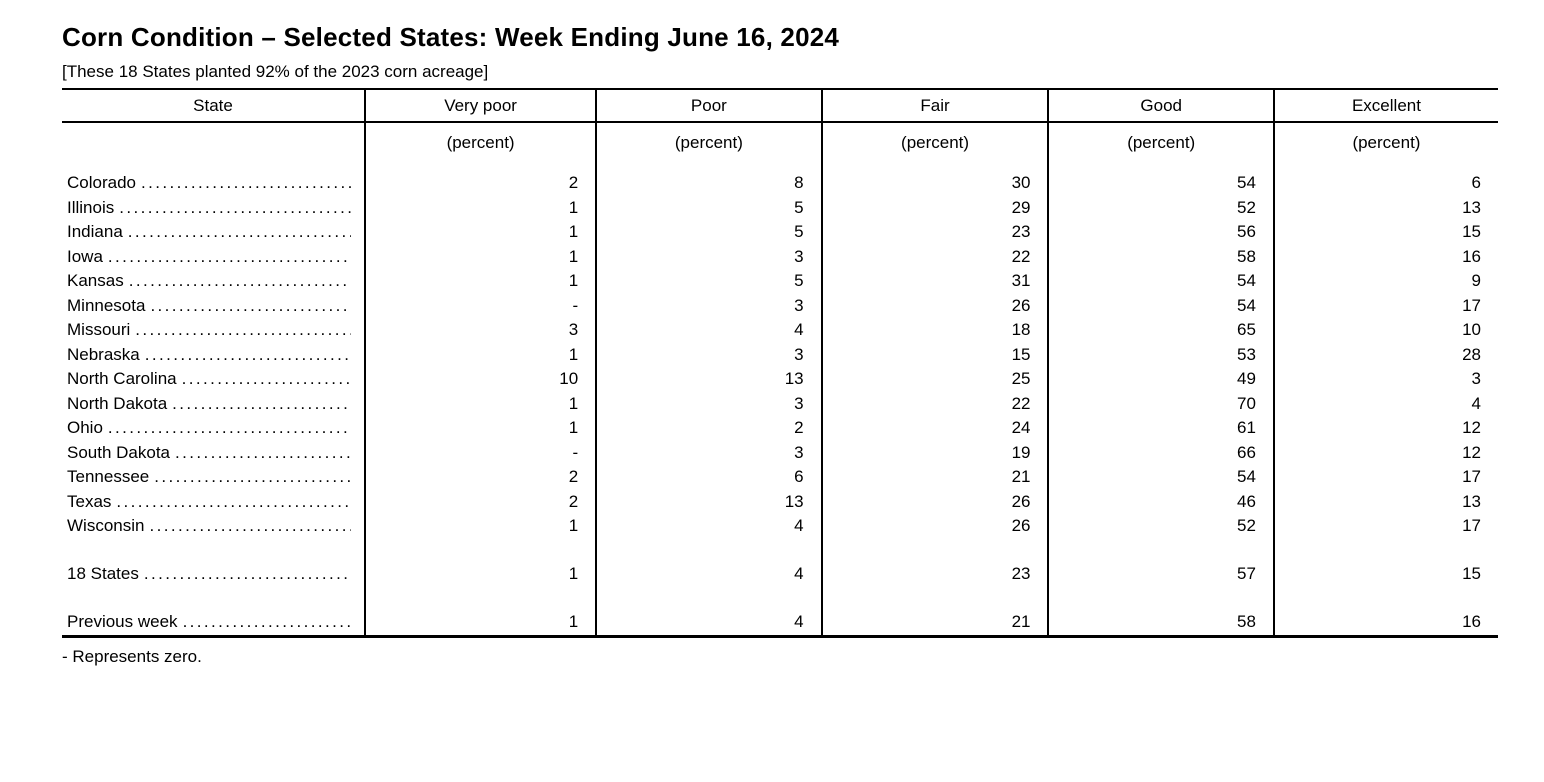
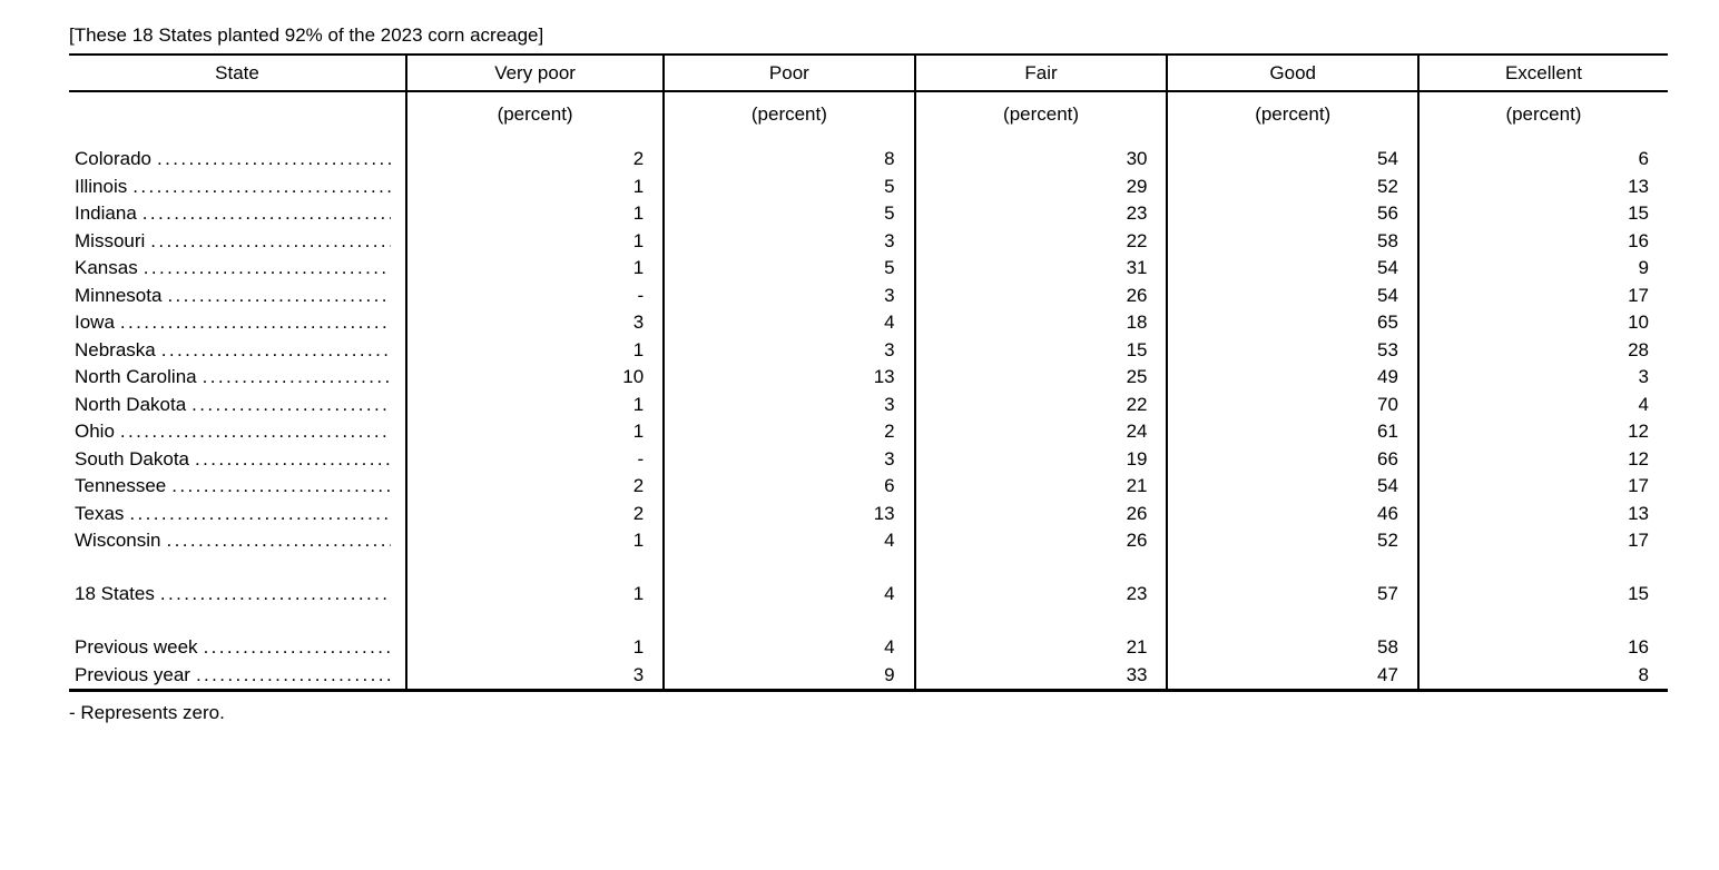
- Corn Condition – Selected States: Week Ending June 16, 2024
  [These 18 States planted 92% of the 2023 corn acreage]
  State	Very poor	Poor	Fair	Good	Excellent
  	(percent)	(percent)	(percent)	(percent)	(percent)
  Colorado	2	8	30	54	6
  Illinois	1	5	29	52	13
  Indiana	1	5	23	56	15
- Iowa	1	3	22	58	16
+ Missouri	1	3	22	58	16
  Kansas	1	5	31	54	9
  Minnesota	-	3	26	54	17
- Missouri	3	4	18	65	10
+ Iowa	3	4	18	65	10
  Nebraska	1	3	15	53	28
  North Carolina	10	13	25	49	3
  North Dakota	1	3	22	70	4
  Ohio	1	2	24	61	12
  South Dakota	-	3	19	66	12
  Tennessee	2	6	21	54	17
  Texas	2	13	26	46	13
  Wisconsin	1	4	26	52	17
  18 States	1	4	23	57	15
  Previous week	1	4	21	58	16
+ Previous year	3	9	33	47	8
  - Represents zero.
